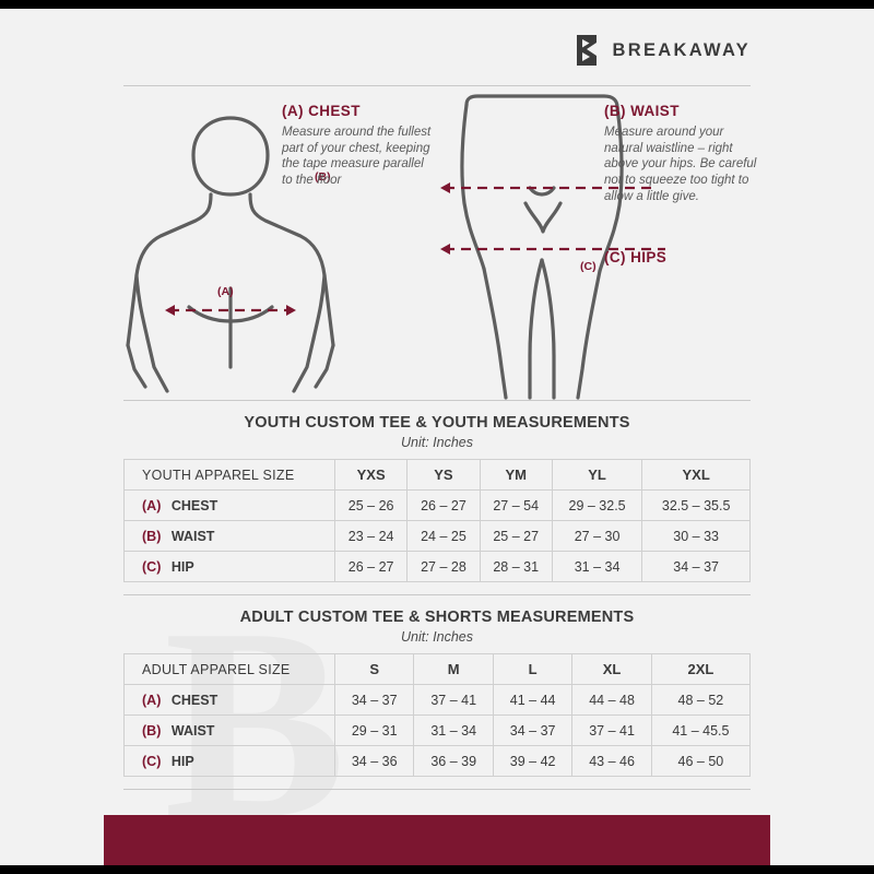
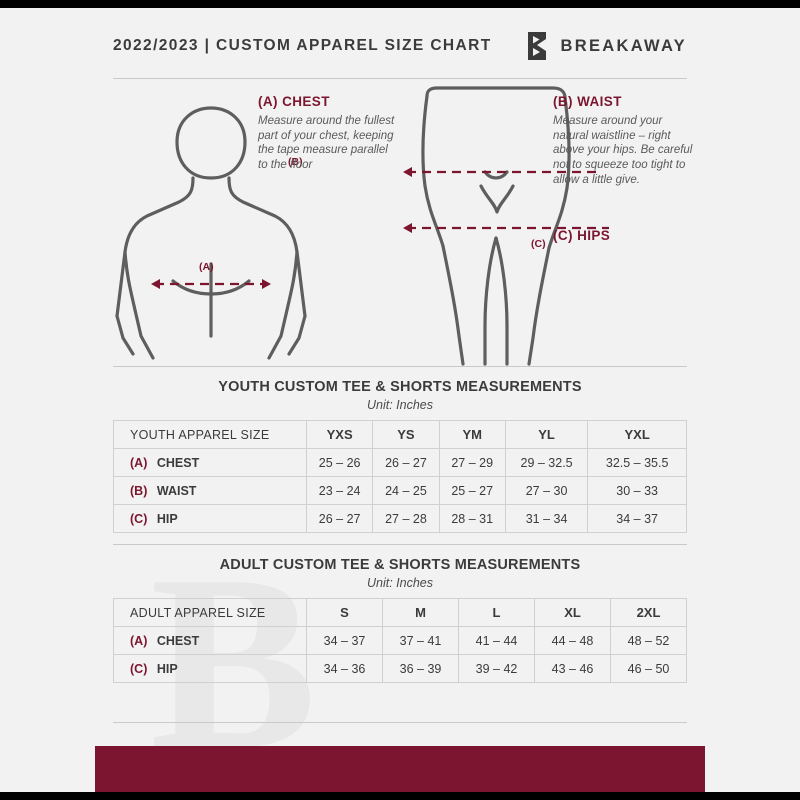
  B
+ 2022/2023 | CUSTOM APPAREL SIZE CHART
  BREAKAWAY
  (A)
  (B)
  (C)
  (A) CHEST
  Measure around the fullest part of your chest, keeping the tape measure parallel to the floor
  (B) WAIST
  Measure around your natural waistline – right above your hips. Be careful not to squeeze too tight to allow a little give.
  (C) HIPS
- YOUTH CUSTOM TEE & YOUTH MEASUREMENTS
+ YOUTH CUSTOM TEE & SHORTS MEASUREMENTS
  Unit: Inches
  YOUTH APPAREL SIZE	YXS	YS	YM	YL	YXL
- (A) CHEST	25 – 26	26 – 27	27 – 54	29 – 32.5	32.5 – 35.5
+ (A) CHEST	25 – 26	26 – 27	27 – 29	29 – 32.5	32.5 – 35.5
  (B) WAIST	23 – 24	24 – 25	25 – 27	27 – 30	30 – 33
  (C) HIP	26 – 27	27 – 28	28 – 31	31 – 34	34 – 37
  ADULT CUSTOM TEE & SHORTS MEASUREMENTS
  Unit: Inches
  ADULT APPAREL SIZE	S	M	L	XL	2XL
  (A) CHEST	34 – 37	37 – 41	41 – 44	44 – 48	48 – 52
- (B) WAIST	29 – 31	31 – 34	34 – 37	37 – 41	41 – 45.5
  (C) HIP	34 – 36	36 – 39	39 – 42	43 – 46	46 – 50
